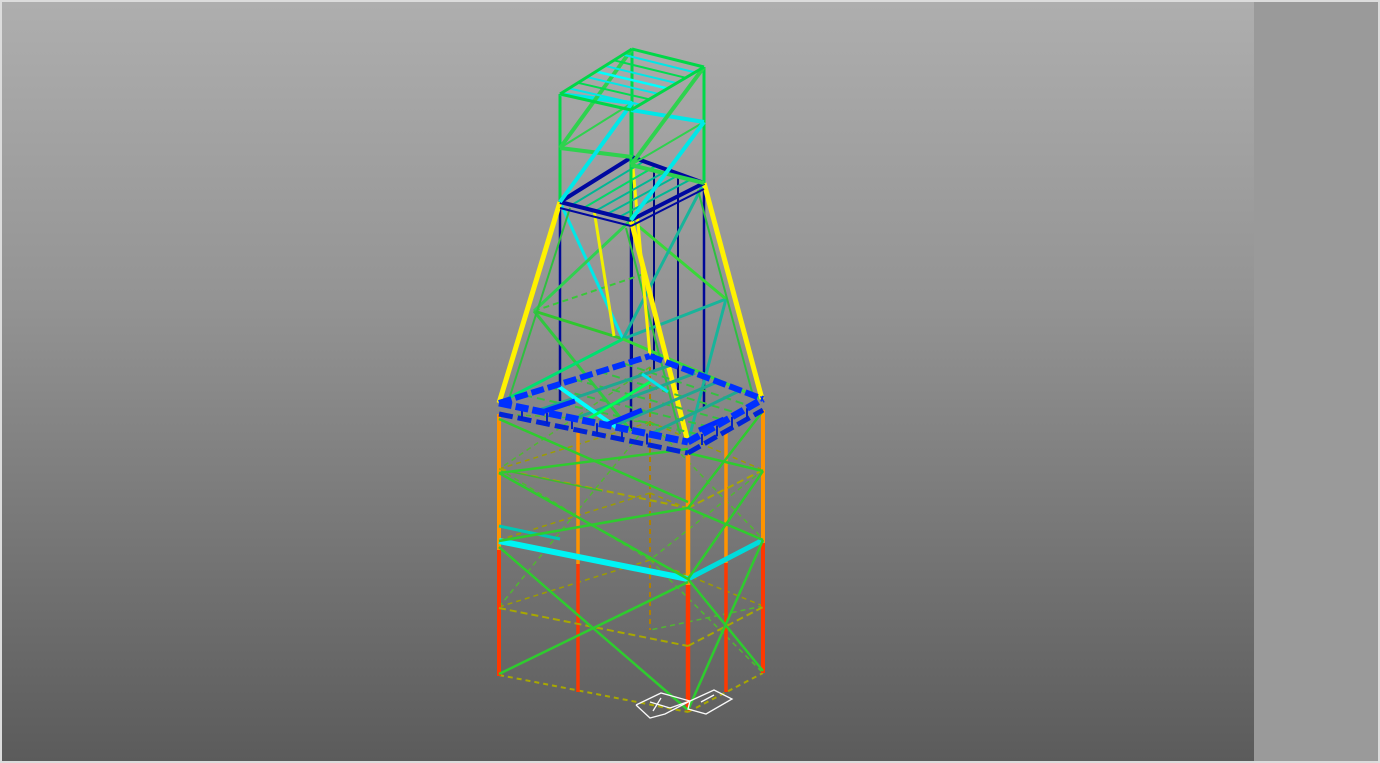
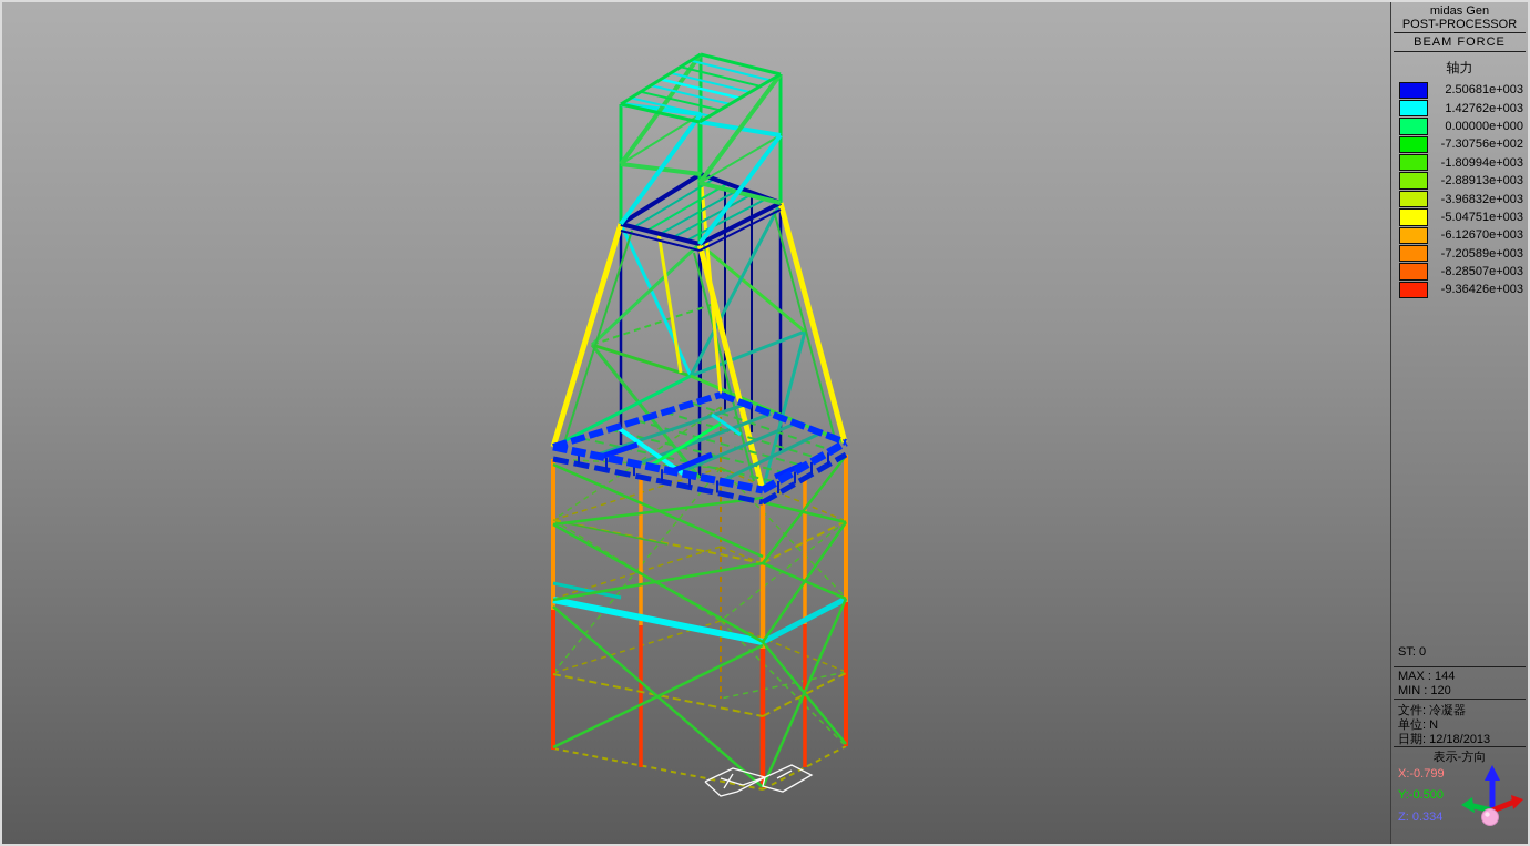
+ midas Gen
+ POST-PROCESSOR
+ BEAM FORCE
+ 轴力
+ 2.50681e+003
+ 1.42762e+003
+ 0.00000e+000
+ -7.30756e+002
+ -1.80994e+003
+ -2.88913e+003
+ -3.96832e+003
+ -5.04751e+003
+ -6.12670e+003
+ -7.20589e+003
+ -8.28507e+003
+ -9.36426e+003
+ ST: 0
+ MAX : 144
+ MIN : 120
+ 文件: 冷凝器
+ 单位: N
+ 日期: 12/18/2013
+ 表示-方向
+ X:-0.799
+ Y:-0.500
+ Z: 0.334
